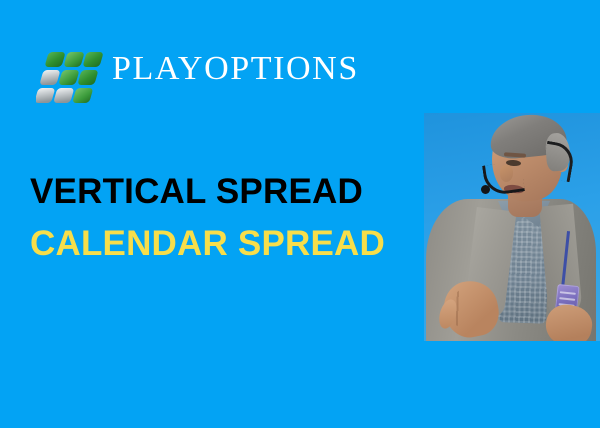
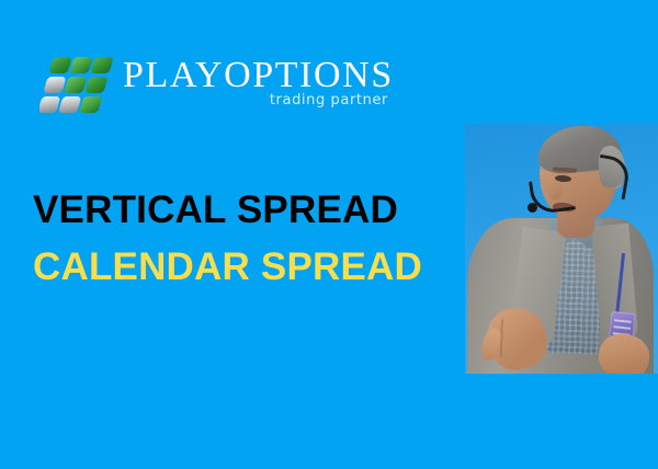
  PLAYOPTIONS
+ trading partner
  VERTICAL SPREAD
  CALENDAR SPREAD
